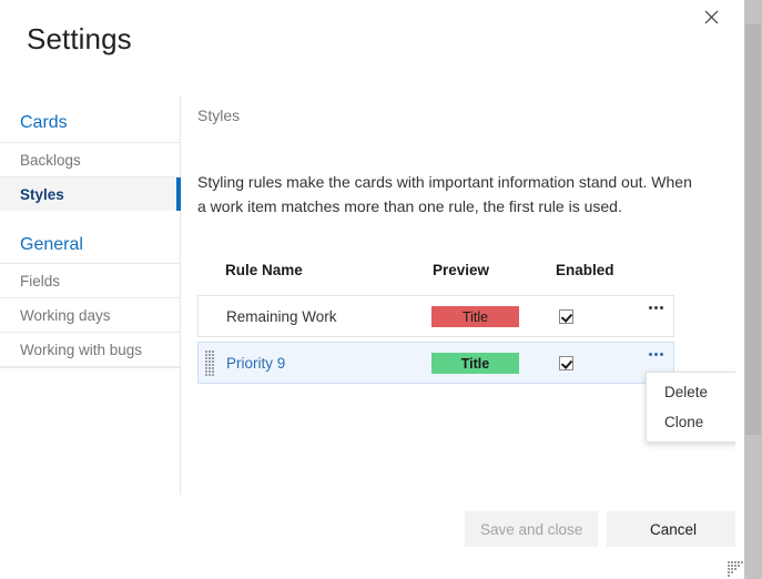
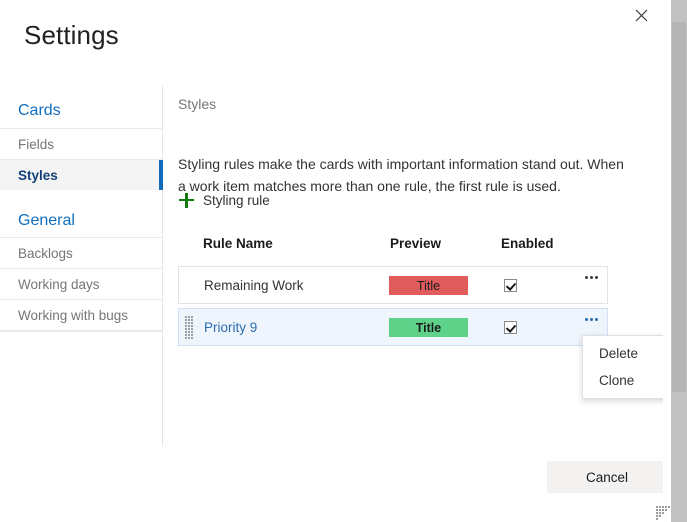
  Settings
  Cards
- Backlogs
+ Fields
  Styles
  General
- Fields
+ Backlogs
  Working days
  Working with bugs
  Styles
  Styling rules make the cards with important information stand out. When a work item matches more than one rule, the first rule is used.
+ Styling rule
  Rule Name
  Preview
  Enabled
  Remaining Work
  Title
  Priority 9
  Title
  Delete
  Clone
- Save and close
  Cancel
